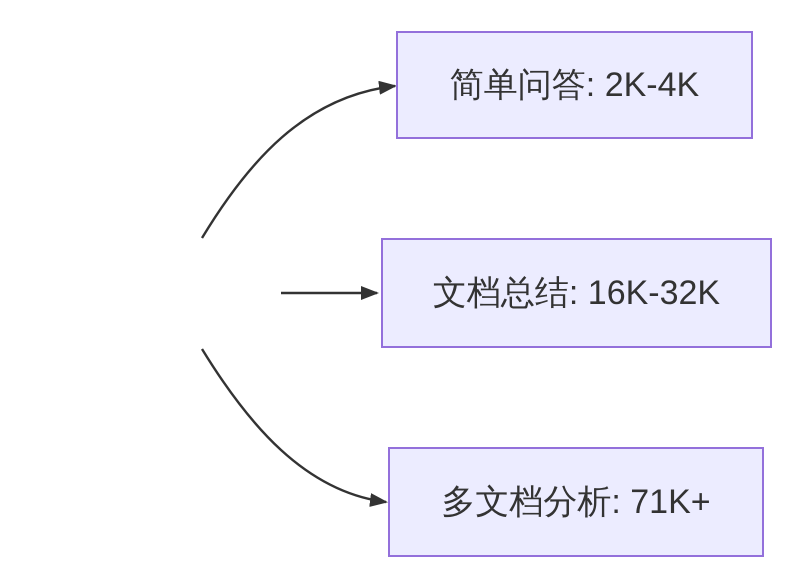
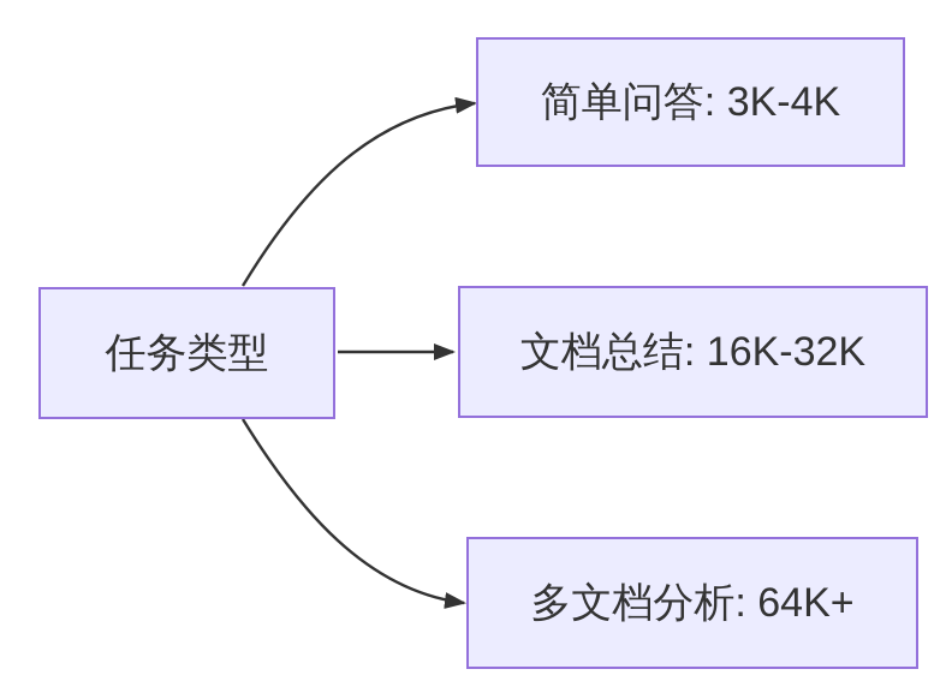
+ 任务类型
- 简单问答: 2K-4K
+ 简单问答: 3K-4K
  文档总结: 16K-32K
- 多文档分析: 71K+
+ 多文档分析: 64K+
